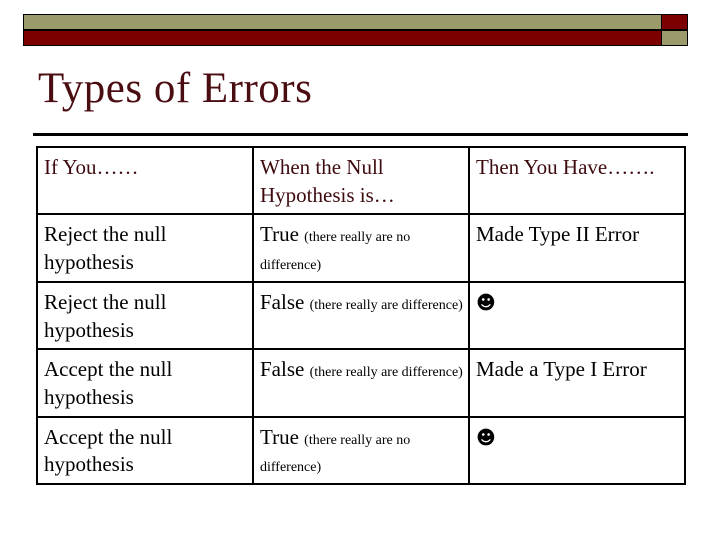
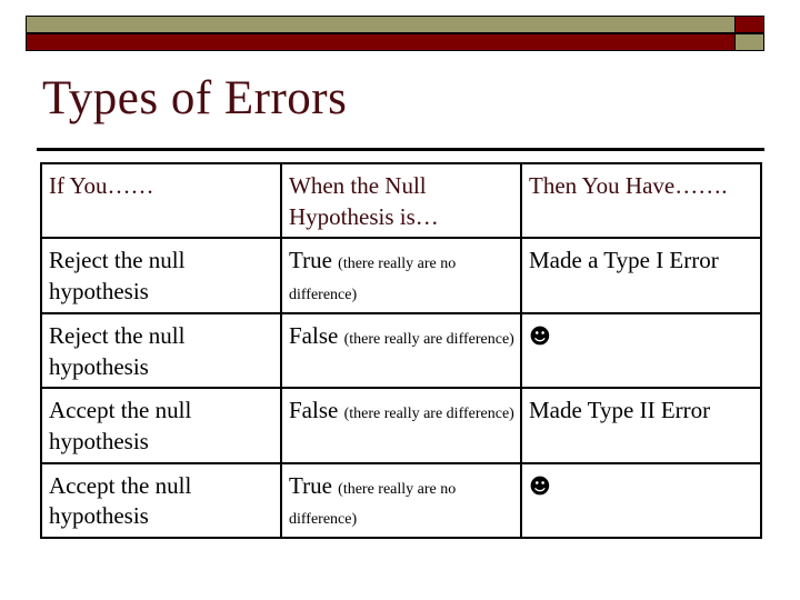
  Types of Errors
  If You……	When the Null Hypothesis is…	Then You Have…….
- Reject the null hypothesis	True (there really are no difference)	Made Type II Error
+ Reject the null hypothesis	True (there really are no difference)	Made a Type I Error
  Reject the null hypothesis	False (there really are difference)	☻
- Accept the null hypothesis	False (there really are difference)	Made a Type I Error
+ Accept the null hypothesis	False (there really are difference)	Made Type II Error
  Accept the null hypothesis	True (there really are no difference)	☻
